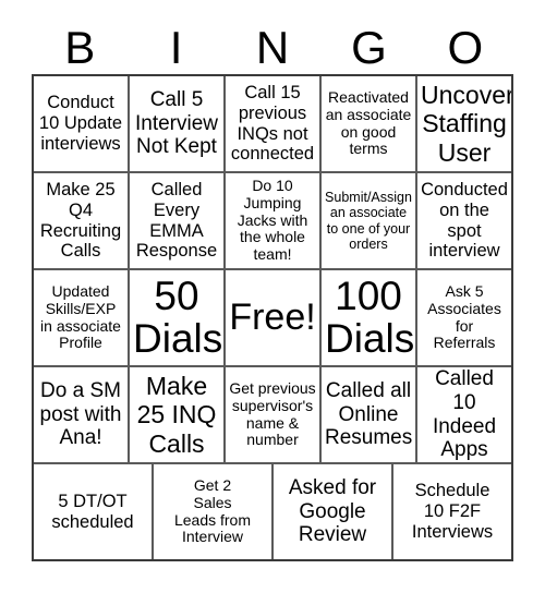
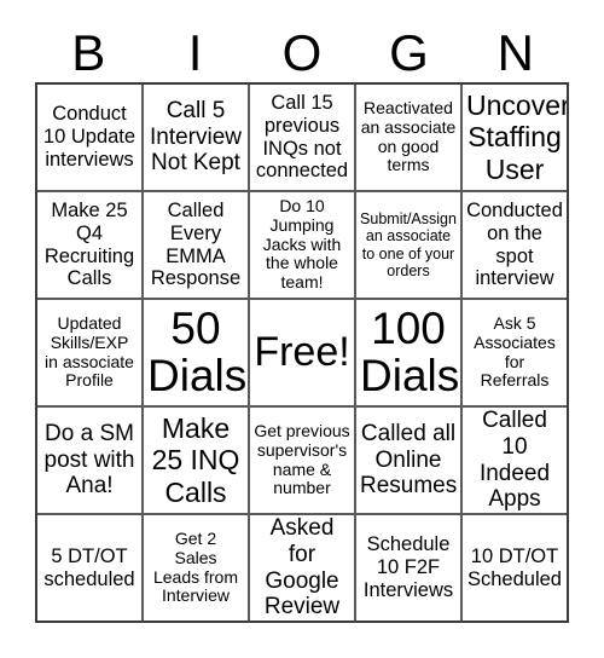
  B
  I
- N
+ O
  G
- O
+ N
  Conduct
  10 Update
  interviews
  Call 5
  Interview
  Not Kept
  Call 15
  previous
  INQs not
  connected
  Reactivated
  an associate
  on good
  terms
  Uncover
  Staffing
  User
  Make 25
  Q4
  Recruiting
  Calls
  Called
  Every
  EMMA
  Response
  Do 10
  Jumping
  Jacks with
  the whole
  team!
  Submit/Assign
  an associate
  to one of your
  orders
  Conducted
  on the
  spot
  interview
  Updated
  Skills/EXP
  in associate
  Profile
  50
  Dials
  Free!
  100
  Dials
  Ask 5
  Associates
  for
  Referrals
  Do a SM
  post with
  Ana!
  Make
  25 INQ
  Calls
  Get previous
  supervisor's
  name &
  number
  Called all
  Online
  Resumes
  Called 10
  Indeed
  Apps
  5 DT/OT
  scheduled
  Get 2
  Sales
  Leads from
  Interview
  Asked for
  Google
  Review
  Schedule
  10 F2F
  Interviews
+ 10 DT/OT
+ Scheduled
